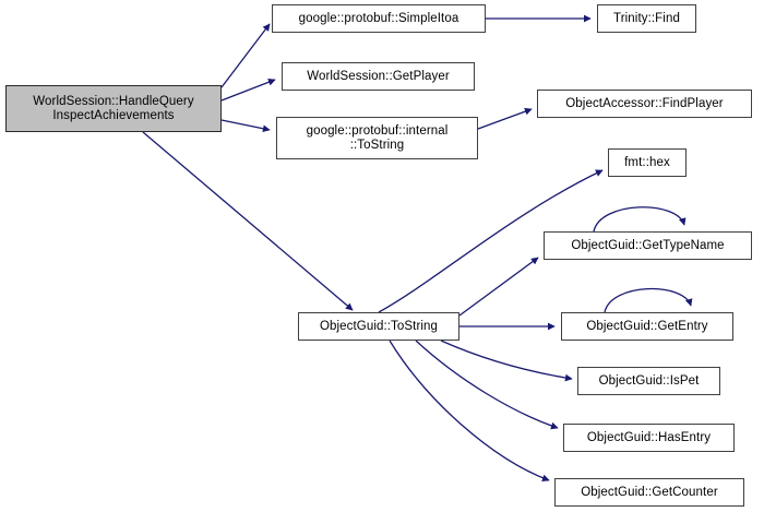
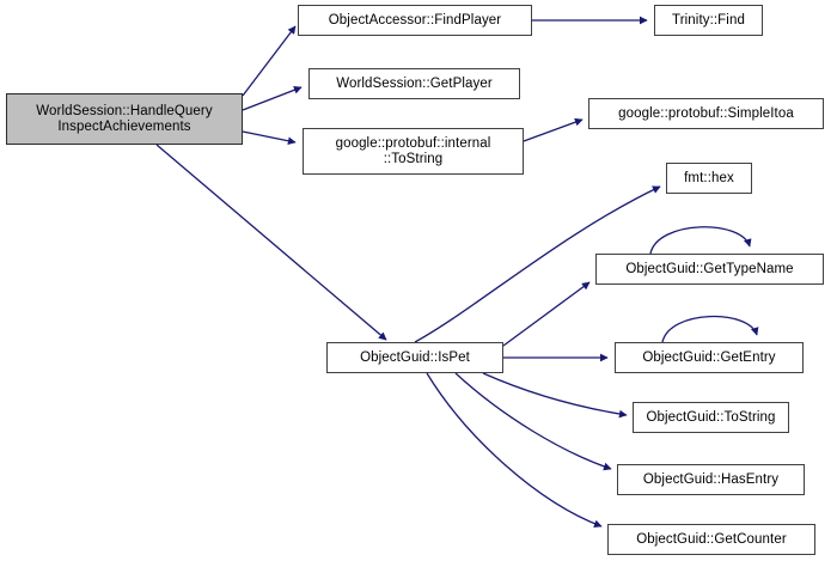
  WorldSession::HandleQuery
  InspectAchievements
- google::protobuf::SimpleItoa
+ ObjectAccessor::FindPlayer
  Trinity::Find
  WorldSession::GetPlayer
  google::protobuf::internal
  ::ToString
- ObjectAccessor::FindPlayer
+ google::protobuf::SimpleItoa
  fmt::hex
  ObjectGuid::GetTypeName
- ObjectGuid::ToString
+ ObjectGuid::IsPet
  ObjectGuid::GetEntry
- ObjectGuid::IsPet
+ ObjectGuid::ToString
  ObjectGuid::HasEntry
  ObjectGuid::GetCounter
